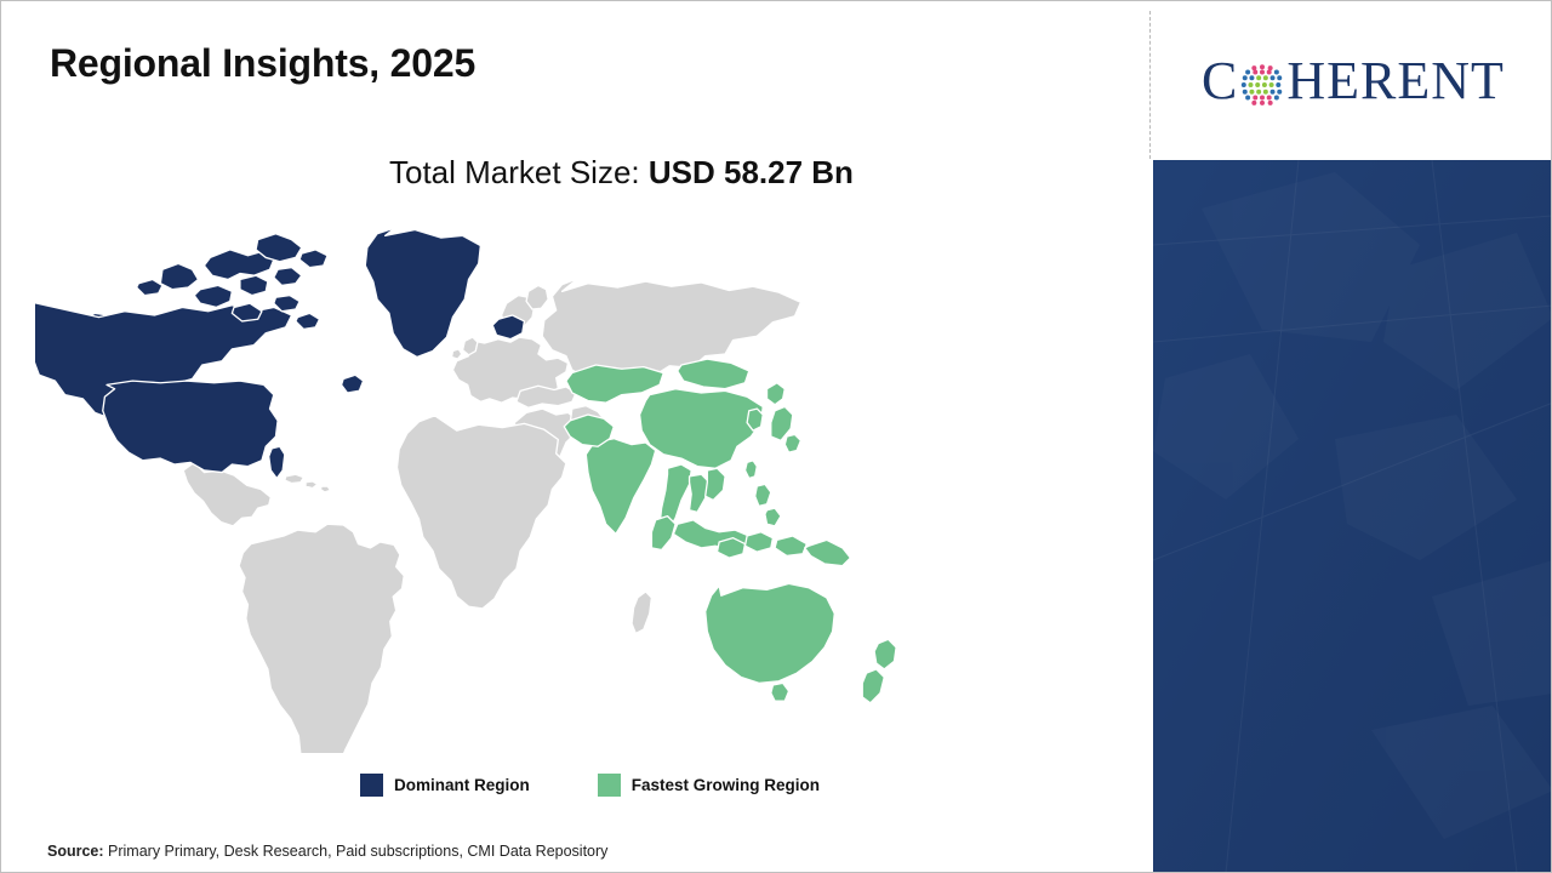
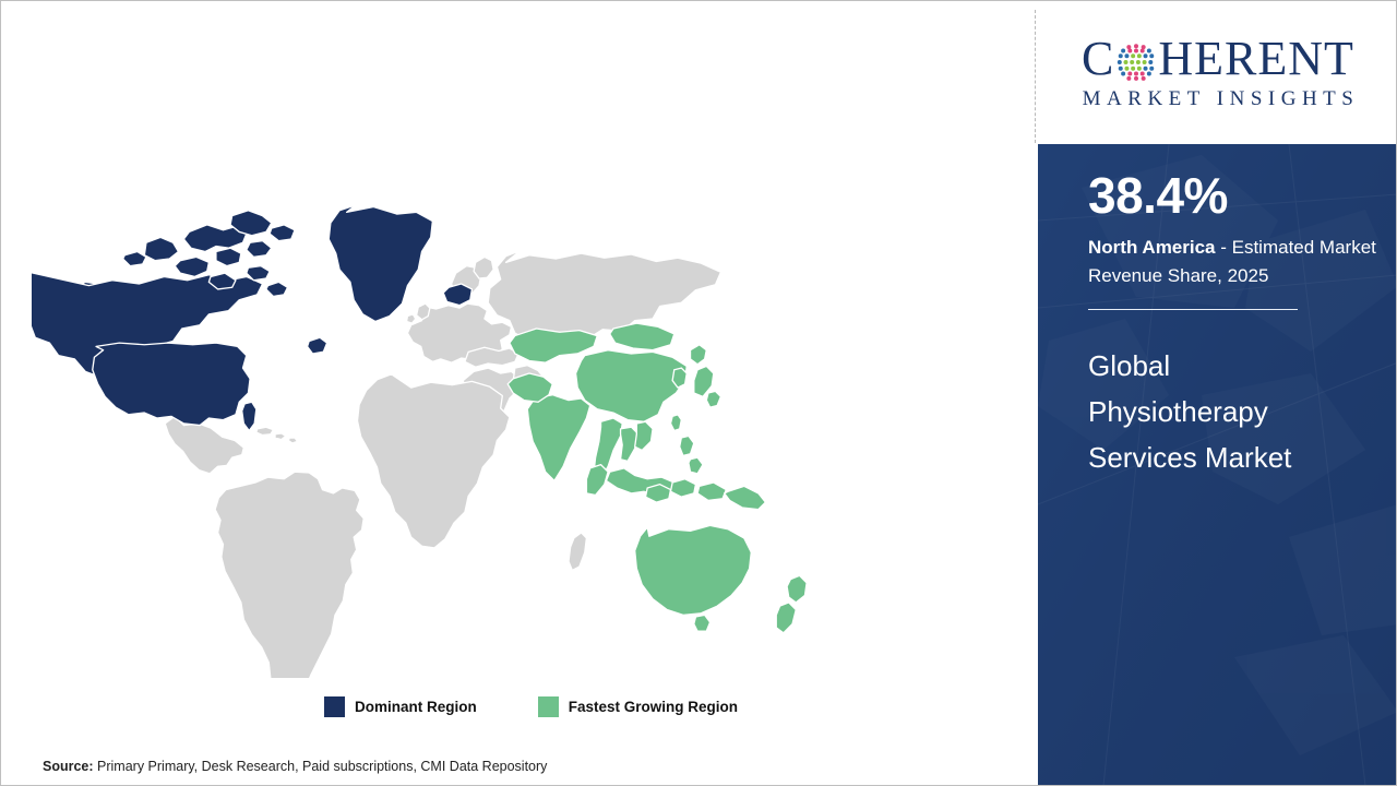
- Regional Insights, 2025
- Total Market Size: USD 58.27 Bn
  Dominant Region
  Fastest Growing Region
  Source: Primary Primary, Desk Research, Paid subscriptions, CMI Data Repository
  C
  HERENT
+ MARKET INSIGHTS
+ 38.4%
+ North America - Estimated Market Revenue Share, 2025
+ Global Physiotherapy Services Market
